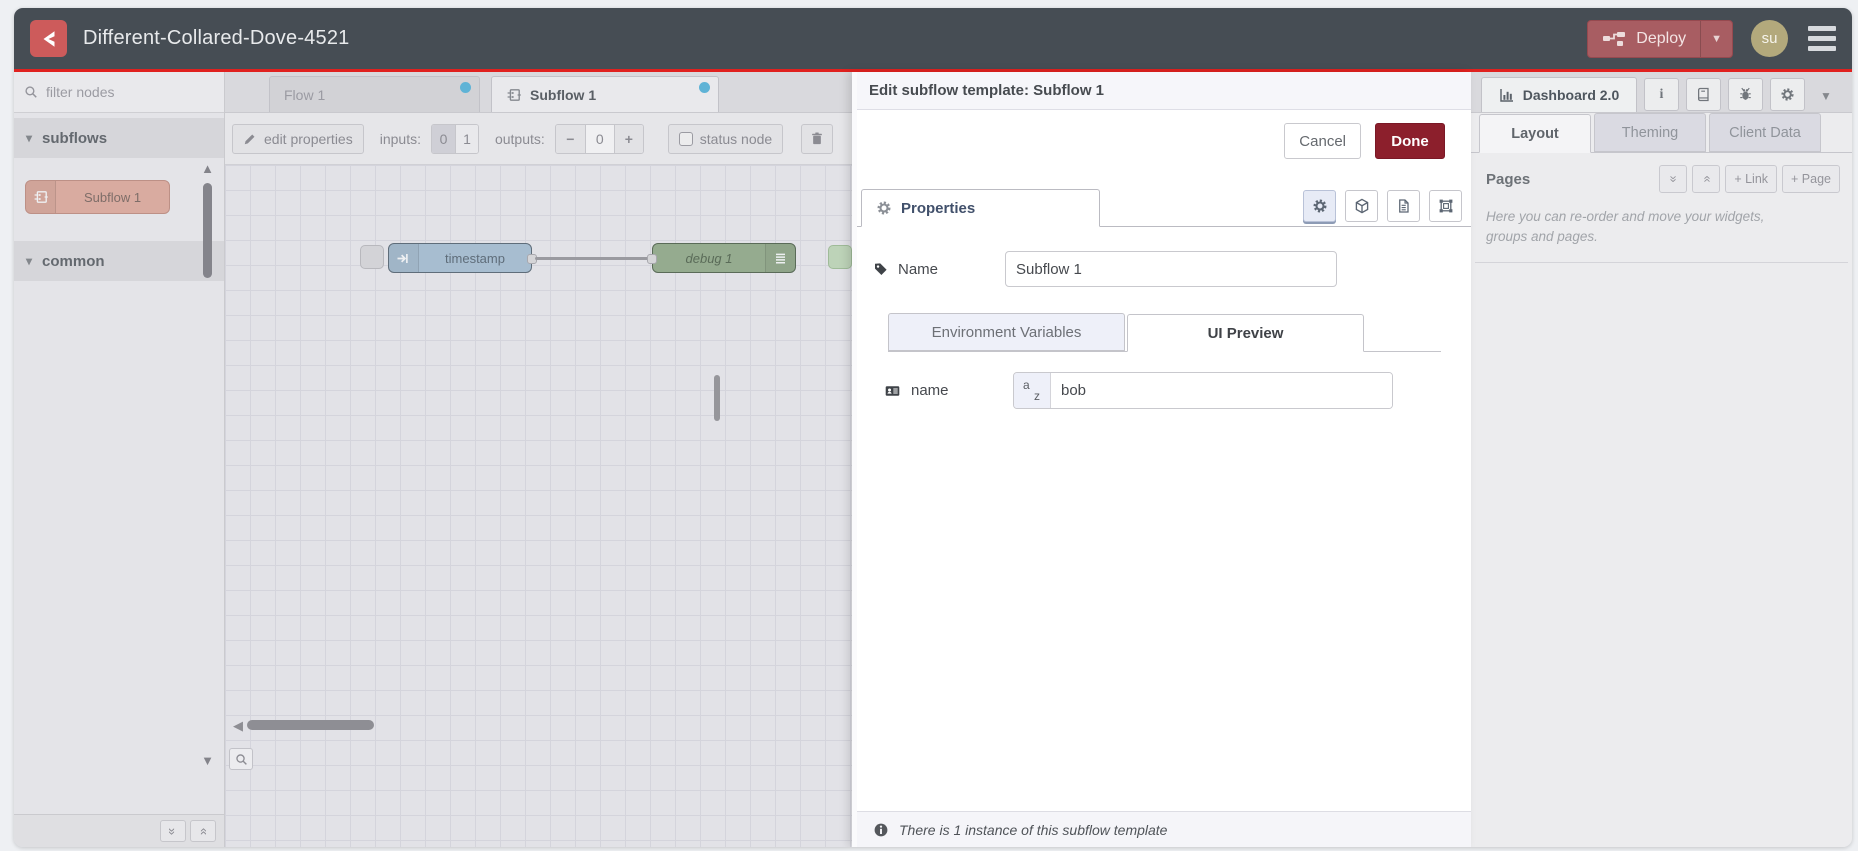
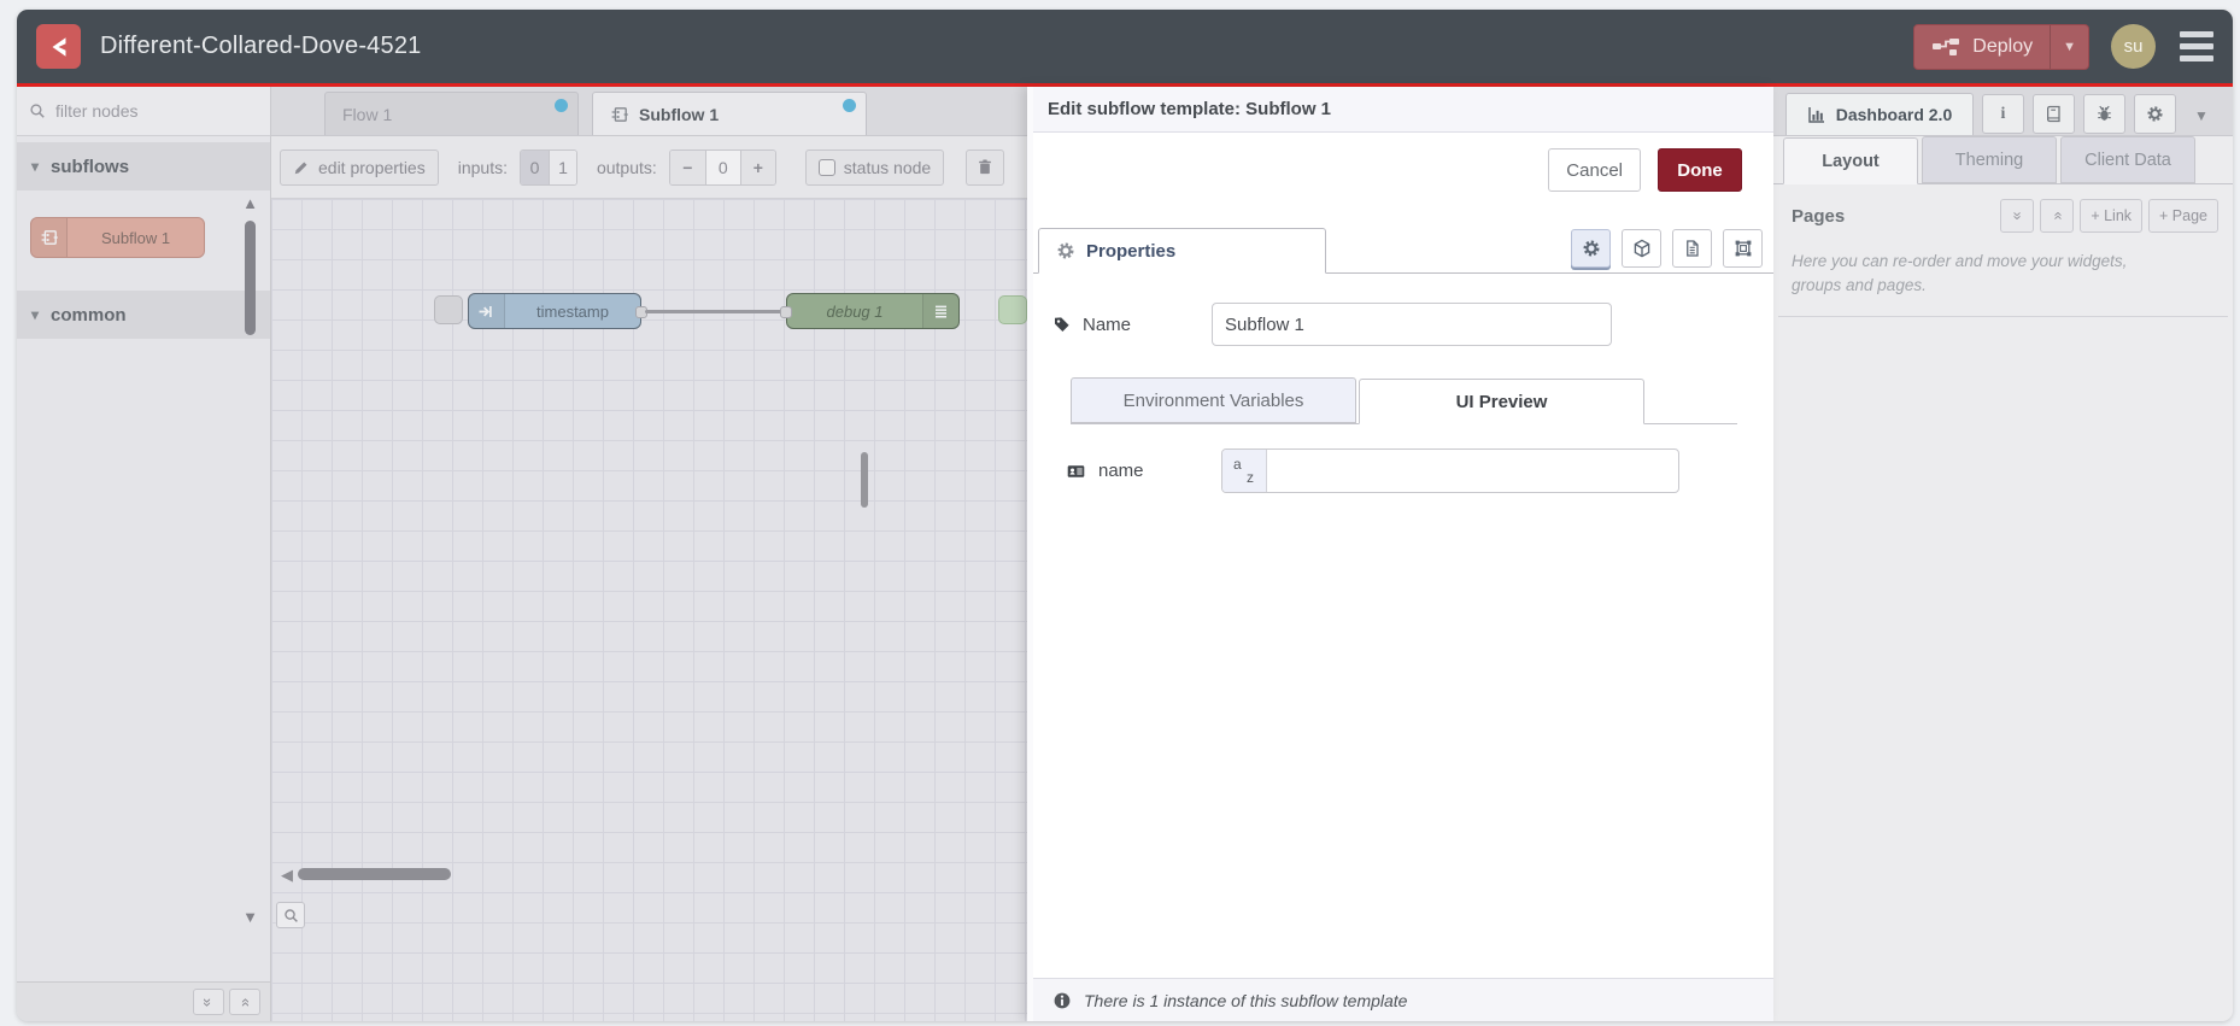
  Different-Collared-Dove-4521
  Deploy
  ▼
  su
  filter nodes
  ▾
  subflows
  Subflow 1
  ▾
  common
  ▲
  ▼
  Flow 1
  Subflow 1
  edit properties
  inputs:
  0
  1
  outputs:
  −
  0
  +
  status node
  timestamp
  debug 1
  ◀
  Edit subflow template: Subflow 1
  Cancel
  Done
  Properties
  Name
  Subflow 1
  Environment Variables
  UI Preview
  name
  a
  z
- bob
  There is 1 instance of this subflow template
  Dashboard 2.0
  i
  ▼
  Layout
  Theming
  Client Data
  Pages
  + Link
  + Page
  Here you can re-order and move your widgets, groups and pages.
